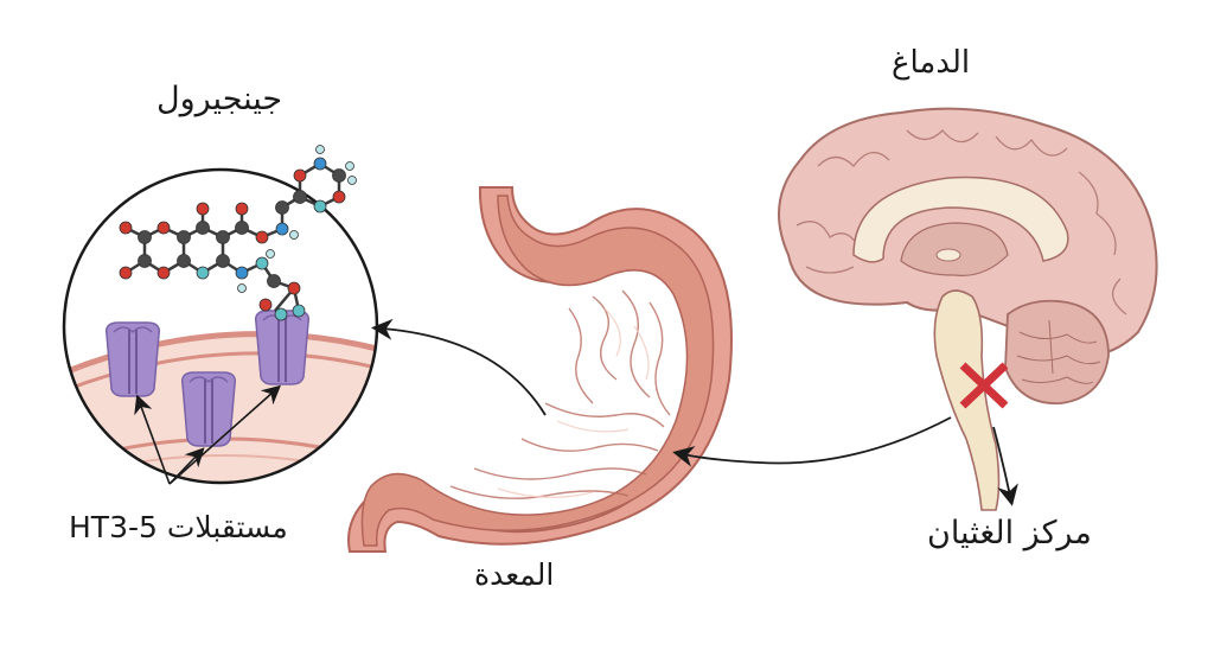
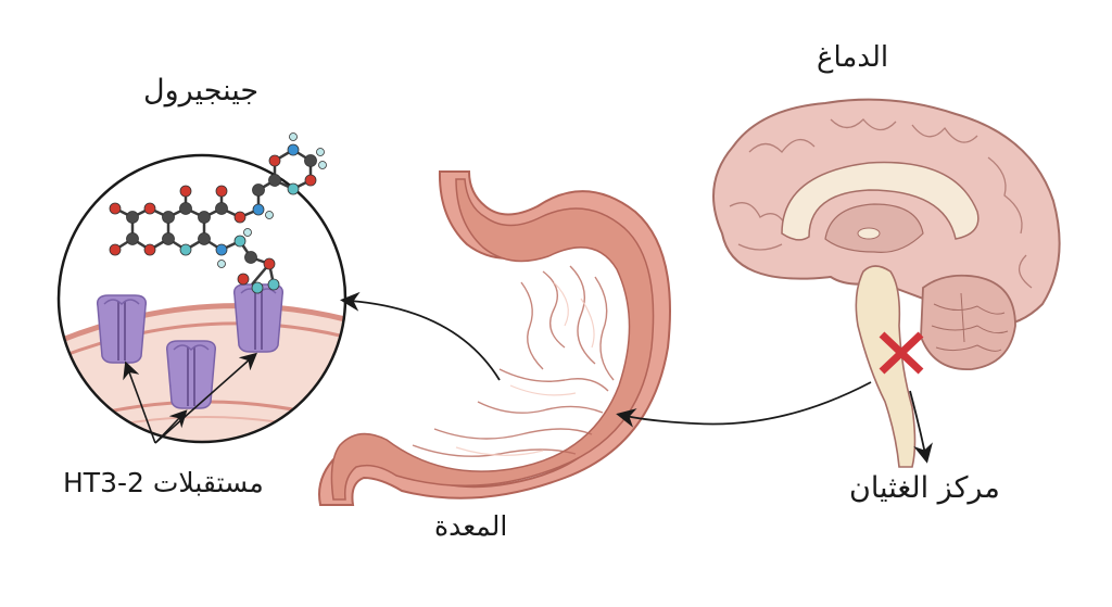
  جينجيرول
- مستقبلات 5-HT3
+ مستقبلات 2-HT3
  المعدة
  الدماغ
  مركز الغثيان
